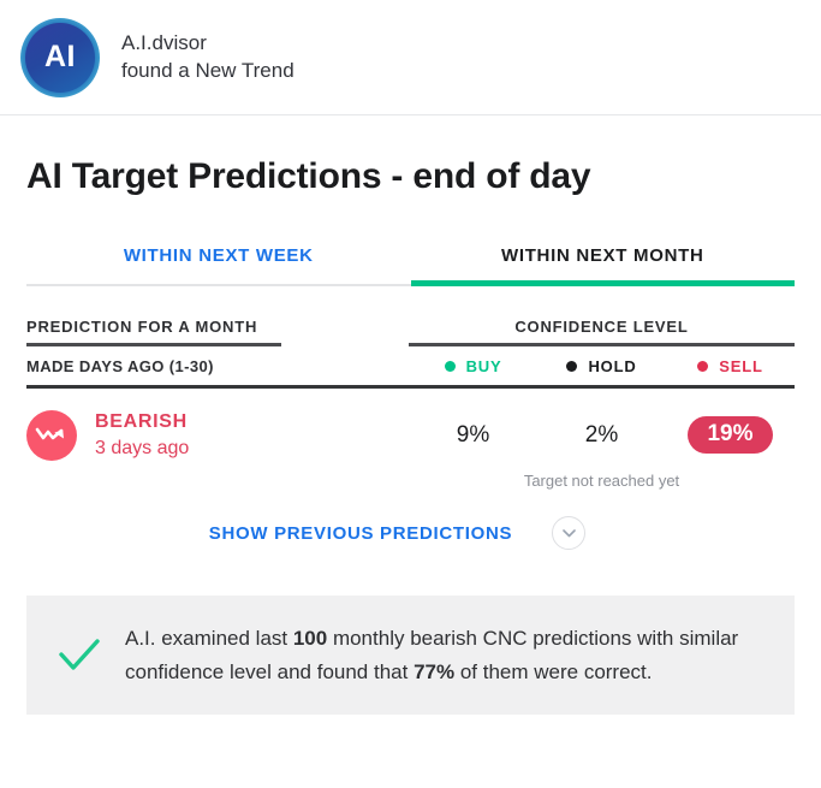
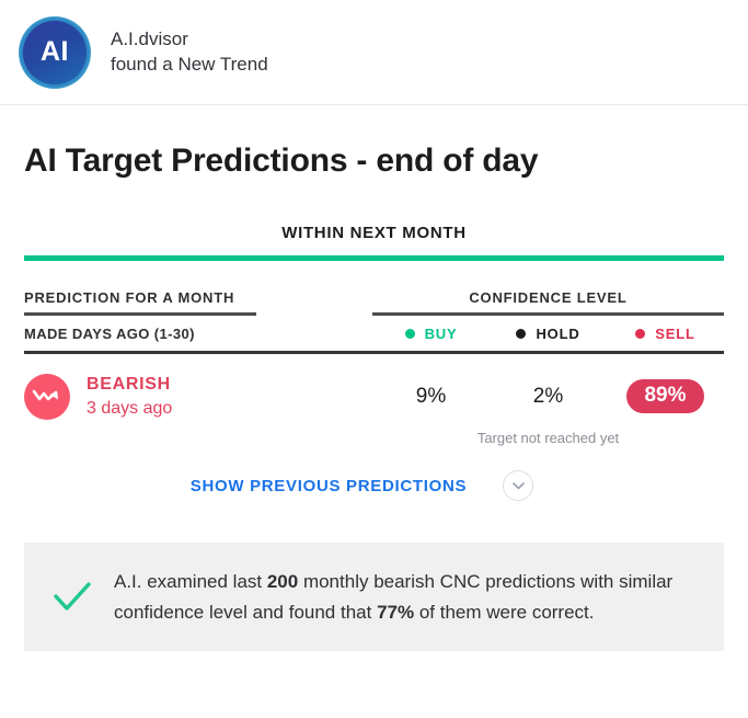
  AI
  A.I.dvisor
  found a New Trend
  AI Target Predictions - end of day
- WITHIN NEXT WEEK
  WITHIN NEXT MONTH
  PREDICTION FOR A MONTH
  CONFIDENCE LEVEL
  MADE DAYS AGO (1-30)
  BUY
  HOLD
  SELL
  BEARISH
  3 days ago
  9%
  2%
- 19%
+ 89%
  Target not reached yet
  SHOW PREVIOUS PREDICTIONS
- A.I. examined last 100 monthly bearish CNC predictions with similar confidence level and found that 77% of them were correct.
+ A.I. examined last 200 monthly bearish CNC predictions with similar confidence level and found that 77% of them were correct.
